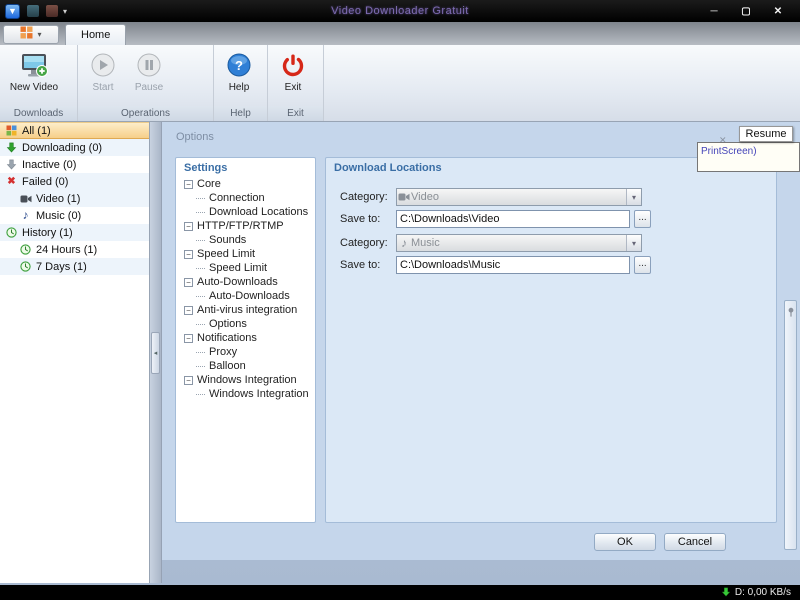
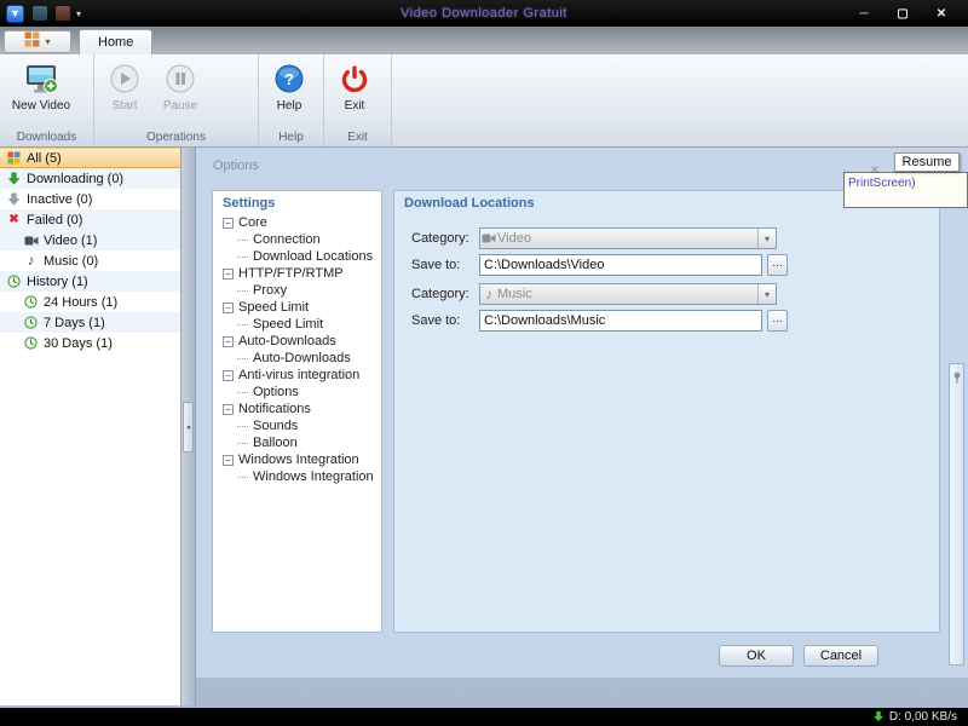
  ▼
  ▾
  Video Downloader Gratuit
  ─
  ▢
  ✕
  ▾
  Home
  New Video
  Downloads
  Start
  Pause
  Operations
  ?
  Help
  Help
  Exit
  Exit
- All (1)
+ All (5)
  Downloading (0)
  Inactive (0)
  ✖
  Failed (0)
  Video (1)
  ♪
  Music (0)
  History (1)
  24 Hours (1)
  7 Days (1)
+ 30 Days (1)
  Options
  ✕
  Settings
  Core
  Connection
  Download Locations
  HTTP/FTP/RTMP
- Sounds
+ Proxy
  Speed Limit
  Speed Limit
  Auto-Downloads
  Auto-Downloads
  Anti-virus integration
  Options
  Notifications
- Proxy
+ Sounds
  Balloon
  Windows Integration
  Windows Integration
  Download Locations
  Category:
  Video
  Save to:
  C:\Downloads\Video
  ...
  Category:
  ♪
  Music
  Save to:
  C:\Downloads\Music
  ...
  OK
  Cancel
  Resume
  PrintScreen)
  D: 0,00 KB/s
